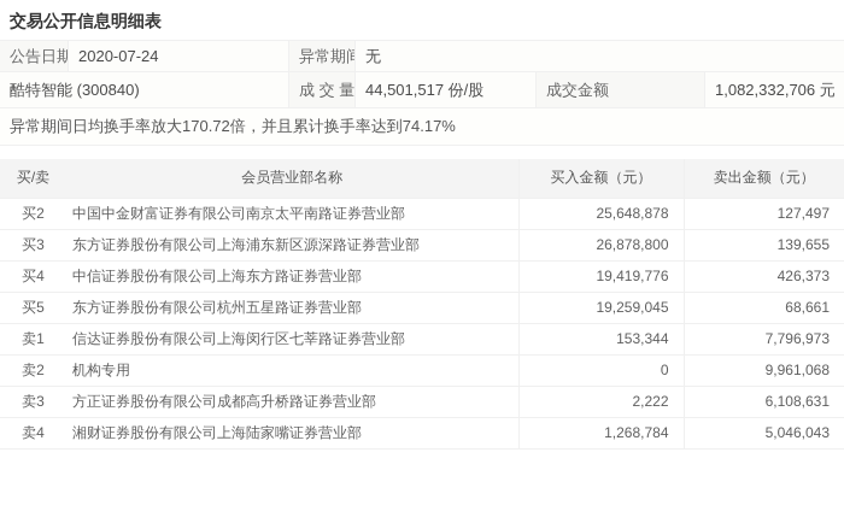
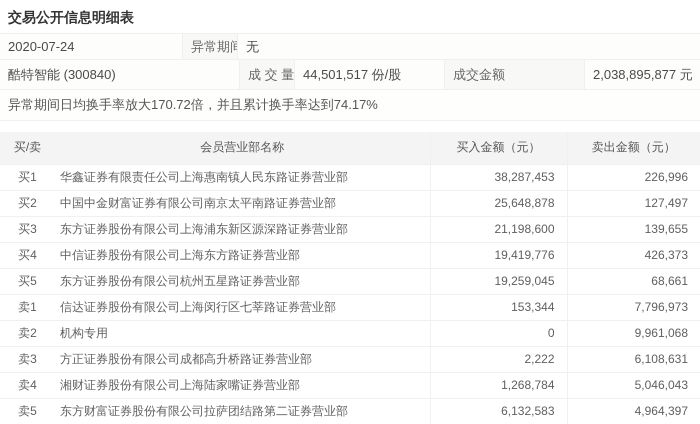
  交易公开信息明细表
- 公告日期
  2020-07-24
  异常期间
  无
  酷特智能 (300840)
  成 交 量
  44,501,517 份/股
  成交金额
- 1,082,332,706 元
+ 2,038,895,877 元
  异常期间日均换手率放大170.72倍，并且累计换手率达到74.17%
  买/卖	会员营业部名称	买入金额（元）	卖出金额（元）
+ 买1	华鑫证券有限责任公司上海惠南镇人民东路证券营业部	38,287,453	226,996
  买2	中国中金财富证券有限公司南京太平南路证券营业部	25,648,878	127,497
- 买3	东方证券股份有限公司上海浦东新区源深路证券营业部	26,878,800	139,655
+ 买3	东方证券股份有限公司上海浦东新区源深路证券营业部	21,198,600	139,655
  买4	中信证券股份有限公司上海东方路证券营业部	19,419,776	426,373
  买5	东方证券股份有限公司杭州五星路证券营业部	19,259,045	68,661
  卖1	信达证券股份有限公司上海闵行区七莘路证券营业部	153,344	7,796,973
  卖2	机构专用	0	9,961,068
  卖3	方正证券股份有限公司成都高升桥路证券营业部	2,222	6,108,631
  卖4	湘财证券股份有限公司上海陆家嘴证券营业部	1,268,784	5,046,043
+ 卖5	东方财富证券股份有限公司拉萨团结路第二证券营业部	6,132,583	4,964,397
